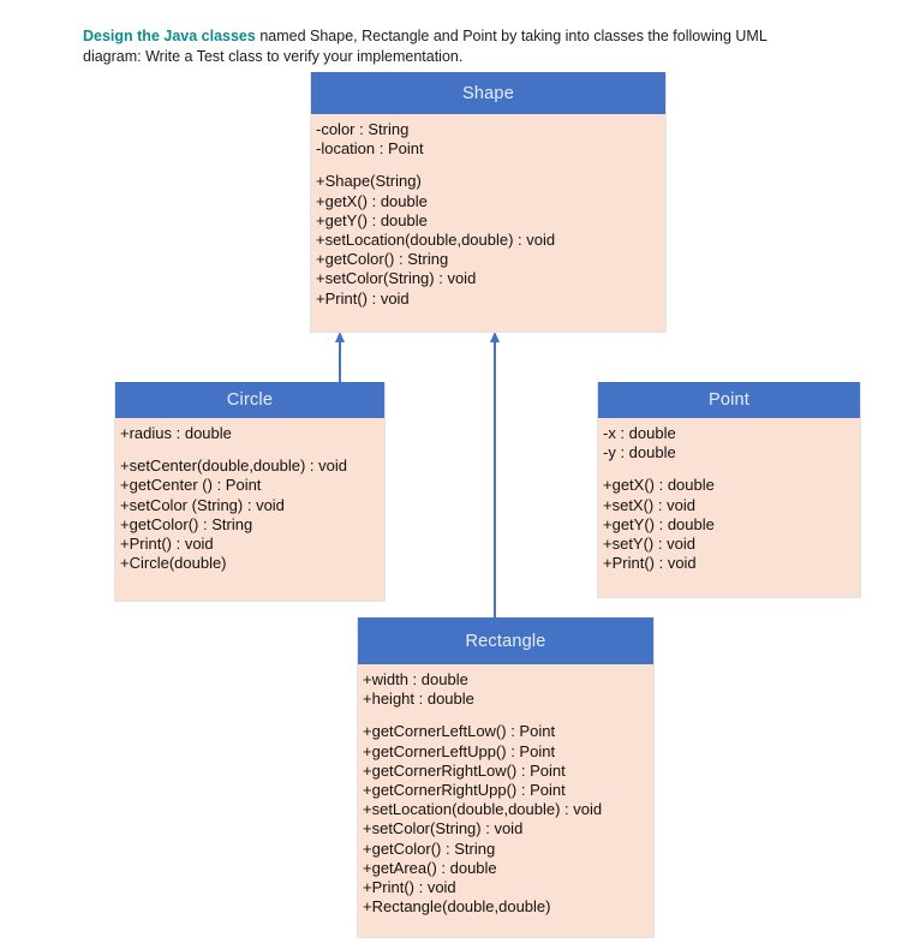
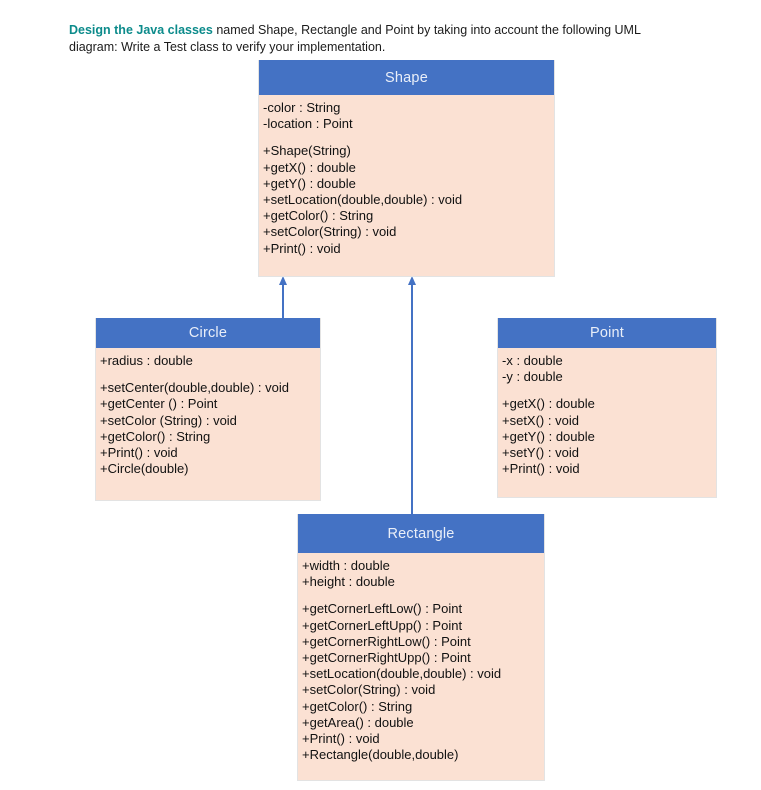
- Design the Java classes named Shape, Rectangle and Point by taking into classes the following UML diagram: Write a Test class to verify your implementation.
+ Design the Java classes named Shape, Rectangle and Point by taking into account the following UML diagram: Write a Test class to verify your implementation.
  Shape
  -color : String
  -location : Point
  +Shape(String)
  +getX() : double
  +getY() : double
  +setLocation(double,double) : void
  +getColor() : String
  +setColor(String) : void
  +Print() : void
  Circle
  +radius : double
  +setCenter(double,double) : void
  +getCenter () : Point
  +setColor (String) : void
  +getColor() : String
  +Print() : void
  +Circle(double)
  Point
  -x : double
  -y : double
  +getX() : double
  +setX() : void
  +getY() : double
  +setY() : void
  +Print() : void
  Rectangle
  +width : double
  +height : double
  +getCornerLeftLow() : Point
  +getCornerLeftUpp() : Point
  +getCornerRightLow() : Point
  +getCornerRightUpp() : Point
  +setLocation(double,double) : void
  +setColor(String) : void
  +getColor() : String
  +getArea() : double
  +Print() : void
  +Rectangle(double,double)
